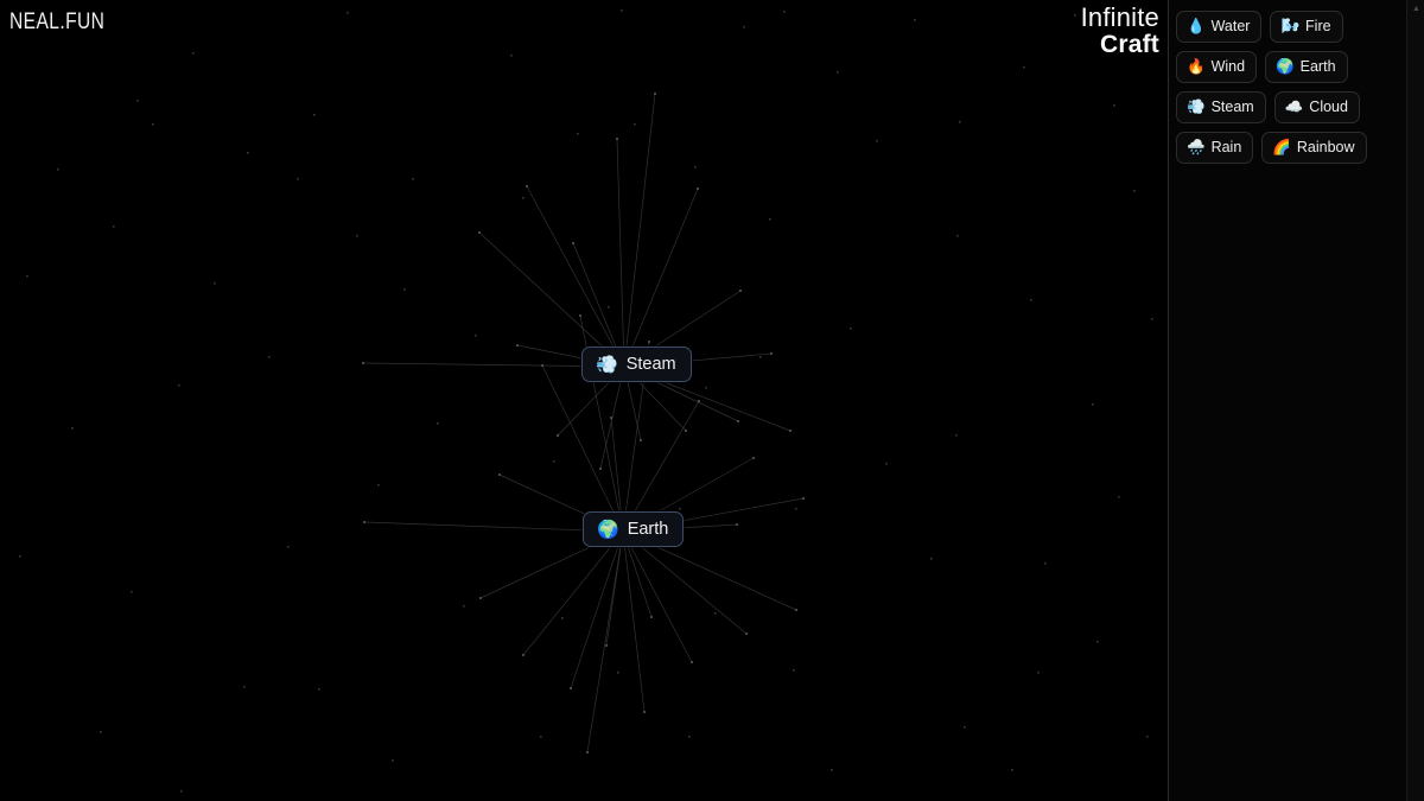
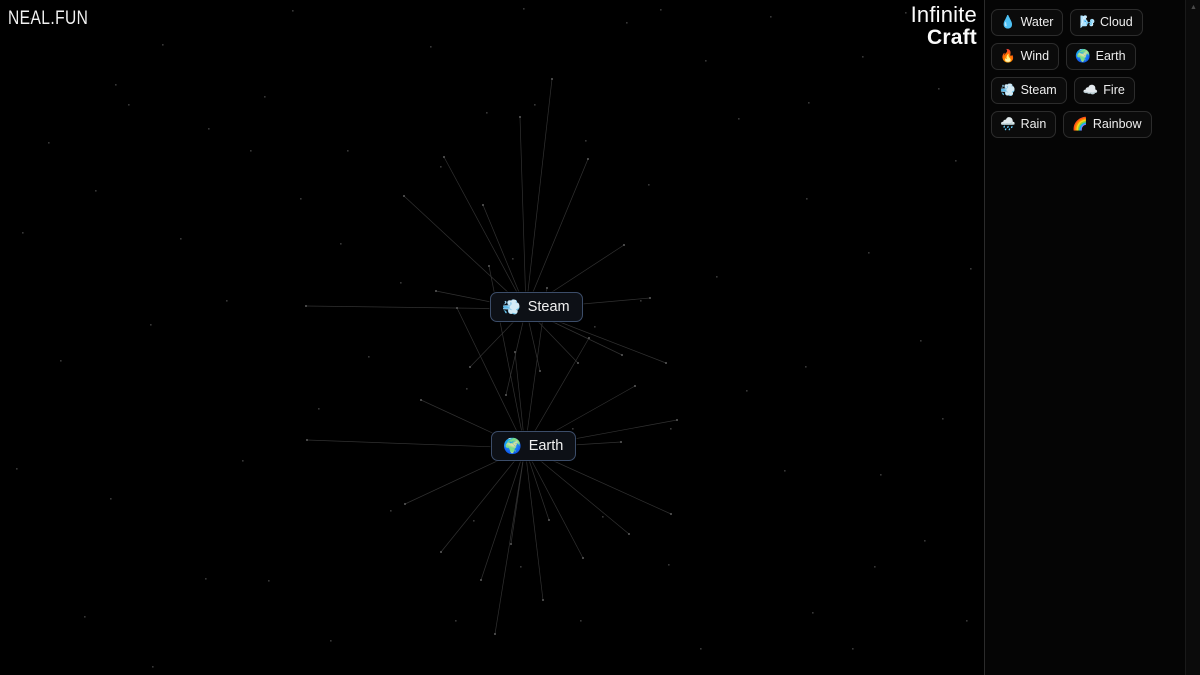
  NEAL.FUN
  💨
  Steam
  🌍
  Earth
  Infinite
  Craft
  💧
  Water
  🌬️
- Fire
+ Cloud
  🔥
  Wind
  🌍
  Earth
  💨
  Steam
  ☁️
- Cloud
+ Fire
  🌧️
  Rain
  🌈
  Rainbow
